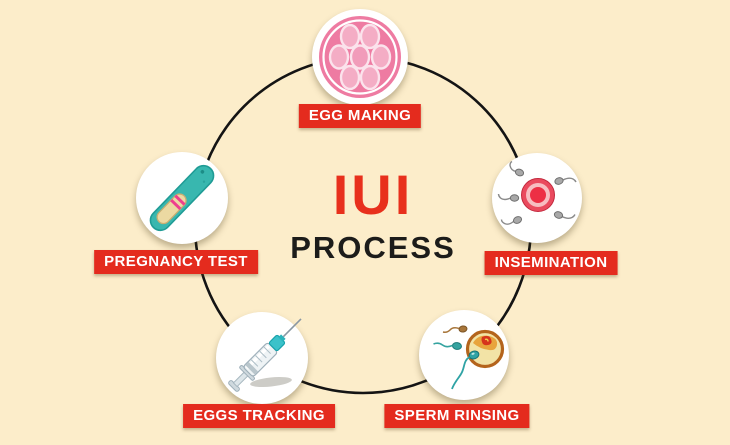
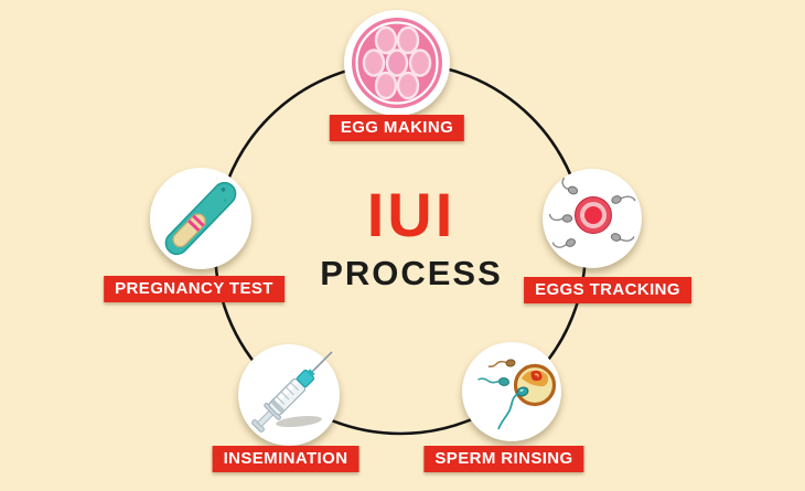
  IUI
  PROCESS
  EGG MAKING
- INSEMINATION
+ EGGS TRACKING
  PREGNANCY TEST
- EGGS TRACKING
+ INSEMINATION
  SPERM RINSING
